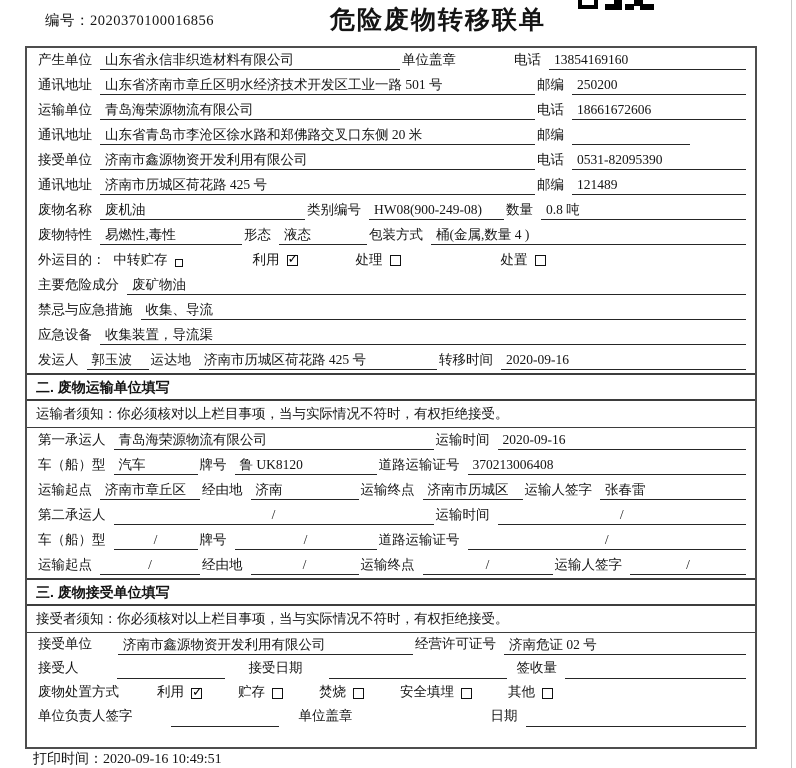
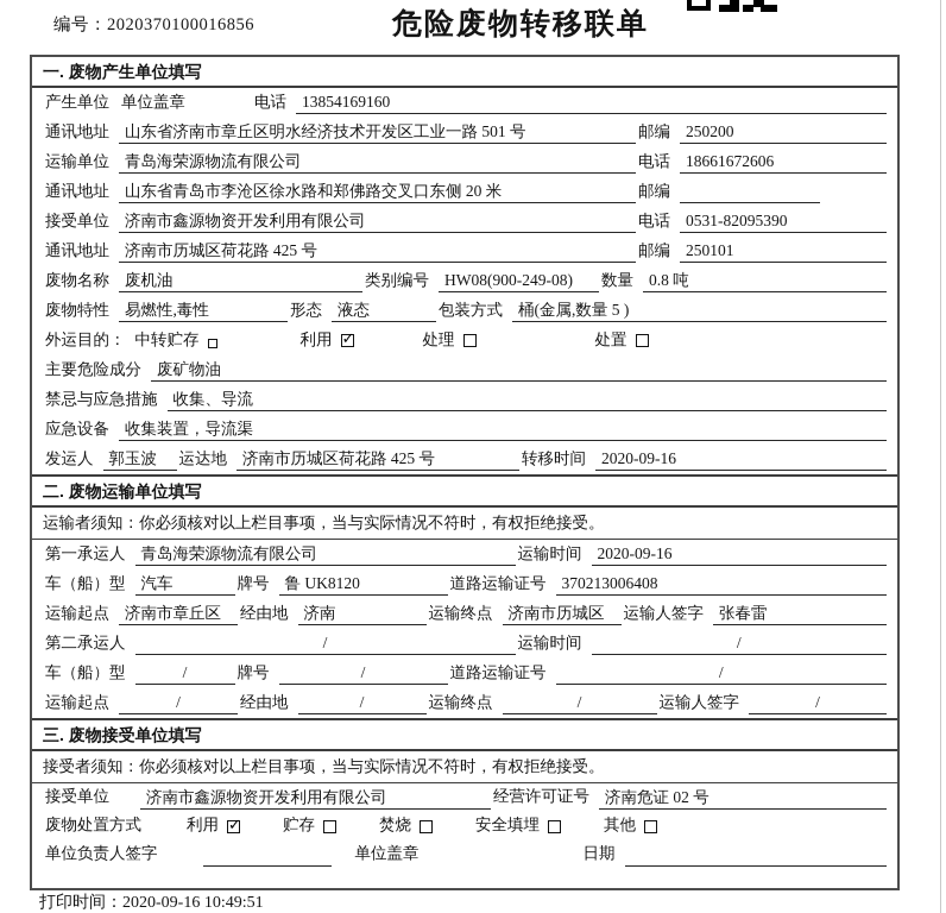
  编号：2020370100016856
  危险废物转移联单
+ 一. 废物产生单位填写
  产生单位
- 山东省永信非织造材料有限公司
  单位盖章
  电话
  13854169160
  通讯地址
  山东省济南市章丘区明水经济技术开发区工业一路 501 号
  邮编
  250200
  运输单位
  青岛海荣源物流有限公司
  电话
  18661672606
  通讯地址
  山东省青岛市李沧区徐水路和郑佛路交叉口东侧 20 米
  邮编
  接受单位
  济南市鑫源物资开发利用有限公司
  电话
  0531-82095390
  通讯地址
  济南市历城区荷花路 425 号
  邮编
- 121489
+ 250101
  废物名称
  废机油
  类别编号
  HW08(900-249-08)
  数量
  0.8 吨
  废物特性
  易燃性,毒性
  形态
  液态
  包装方式
- 桶(金属,数量 4 )
+ 桶(金属,数量 5 )
  外运目的：
  中转贮存
  利用
  处理
  处置
  主要危险成分
  废矿物油
  禁忌与应急措施
  收集、导流
  应急设备
  收集装置，导流渠
  发运人
  郭玉波
  运达地
  济南市历城区荷花路 425 号
  转移时间
  2020-09-16
  二. 废物运输单位填写
  运输者须知：你必须核对以上栏目事项，当与实际情况不符时，有权拒绝接受。
  第一承运人
  青岛海荣源物流有限公司
  运输时间
  2020-09-16
  车（船）型
  汽车
  牌号
  鲁 UK8120
  道路运输证号
  370213006408
  运输起点
  济南市章丘区
  经由地
  济南
  运输终点
  济南市历城区
  运输人签字
  张春雷
  第二承运人
  /
  运输时间
  /
  车（船）型
  /
  牌号
  /
  道路运输证号
  /
  运输起点
  /
  经由地
  /
  运输终点
  /
  运输人签字
  /
  三. 废物接受单位填写
  接受者须知：你必须核对以上栏目事项，当与实际情况不符时，有权拒绝接受。
  接受单位
  济南市鑫源物资开发利用有限公司
  经营许可证号
  济南危证 02 号
- 接受人
- 接受日期
- 签收量
  废物处置方式
  利用
  贮存
  焚烧
  安全填埋
  其他
  单位负责人签字
  单位盖章
  日期
  打印时间：2020-09-16 10:49:51
